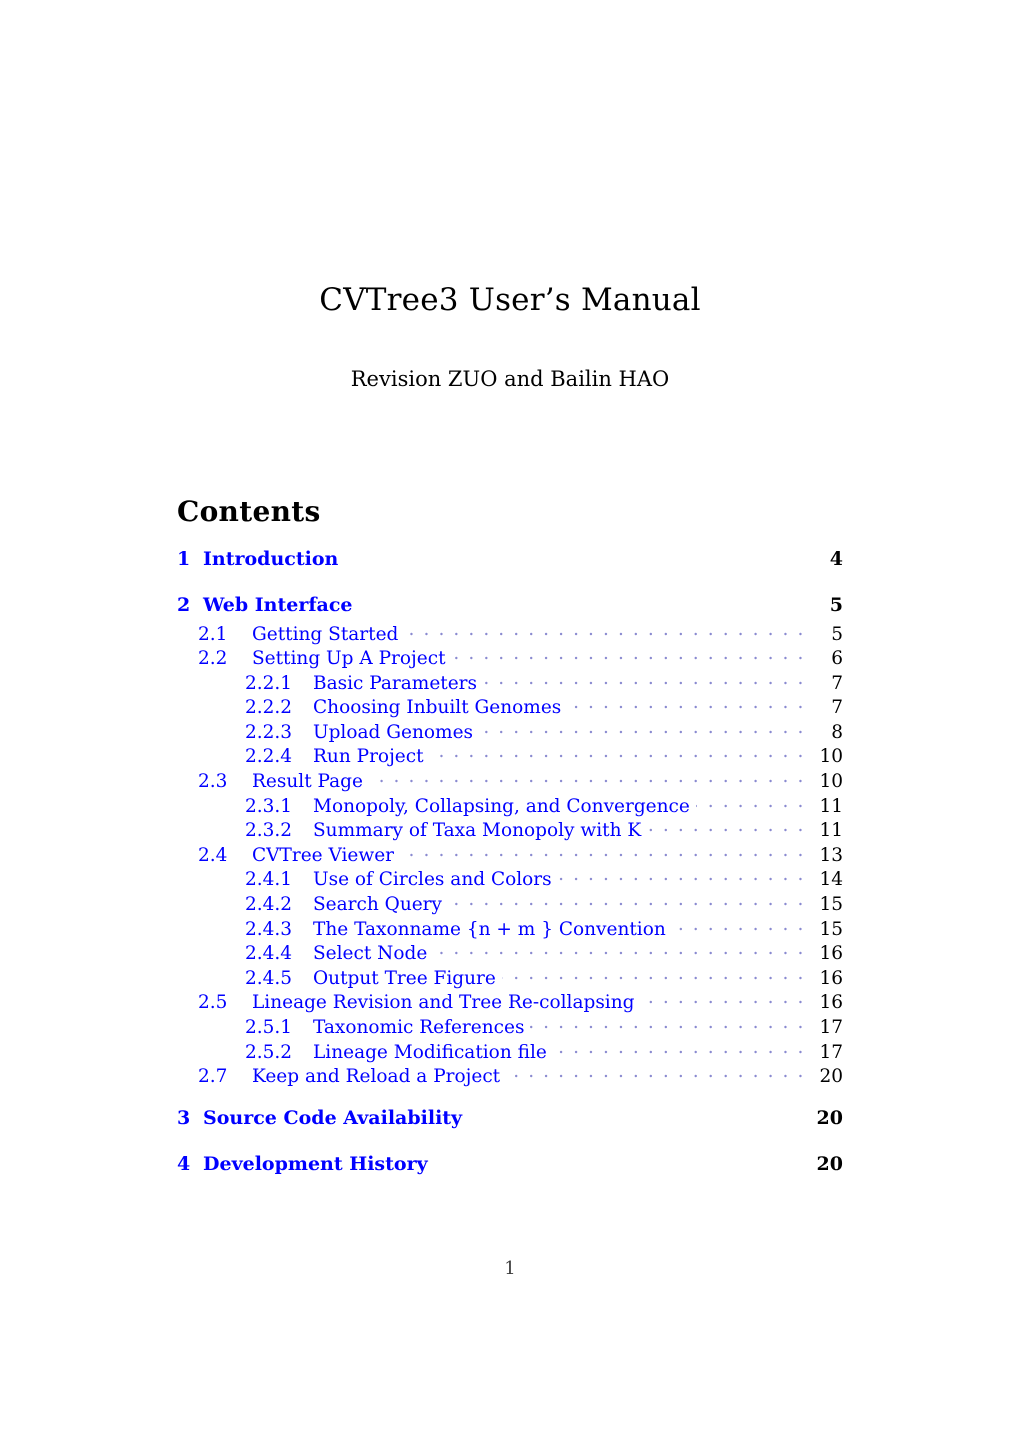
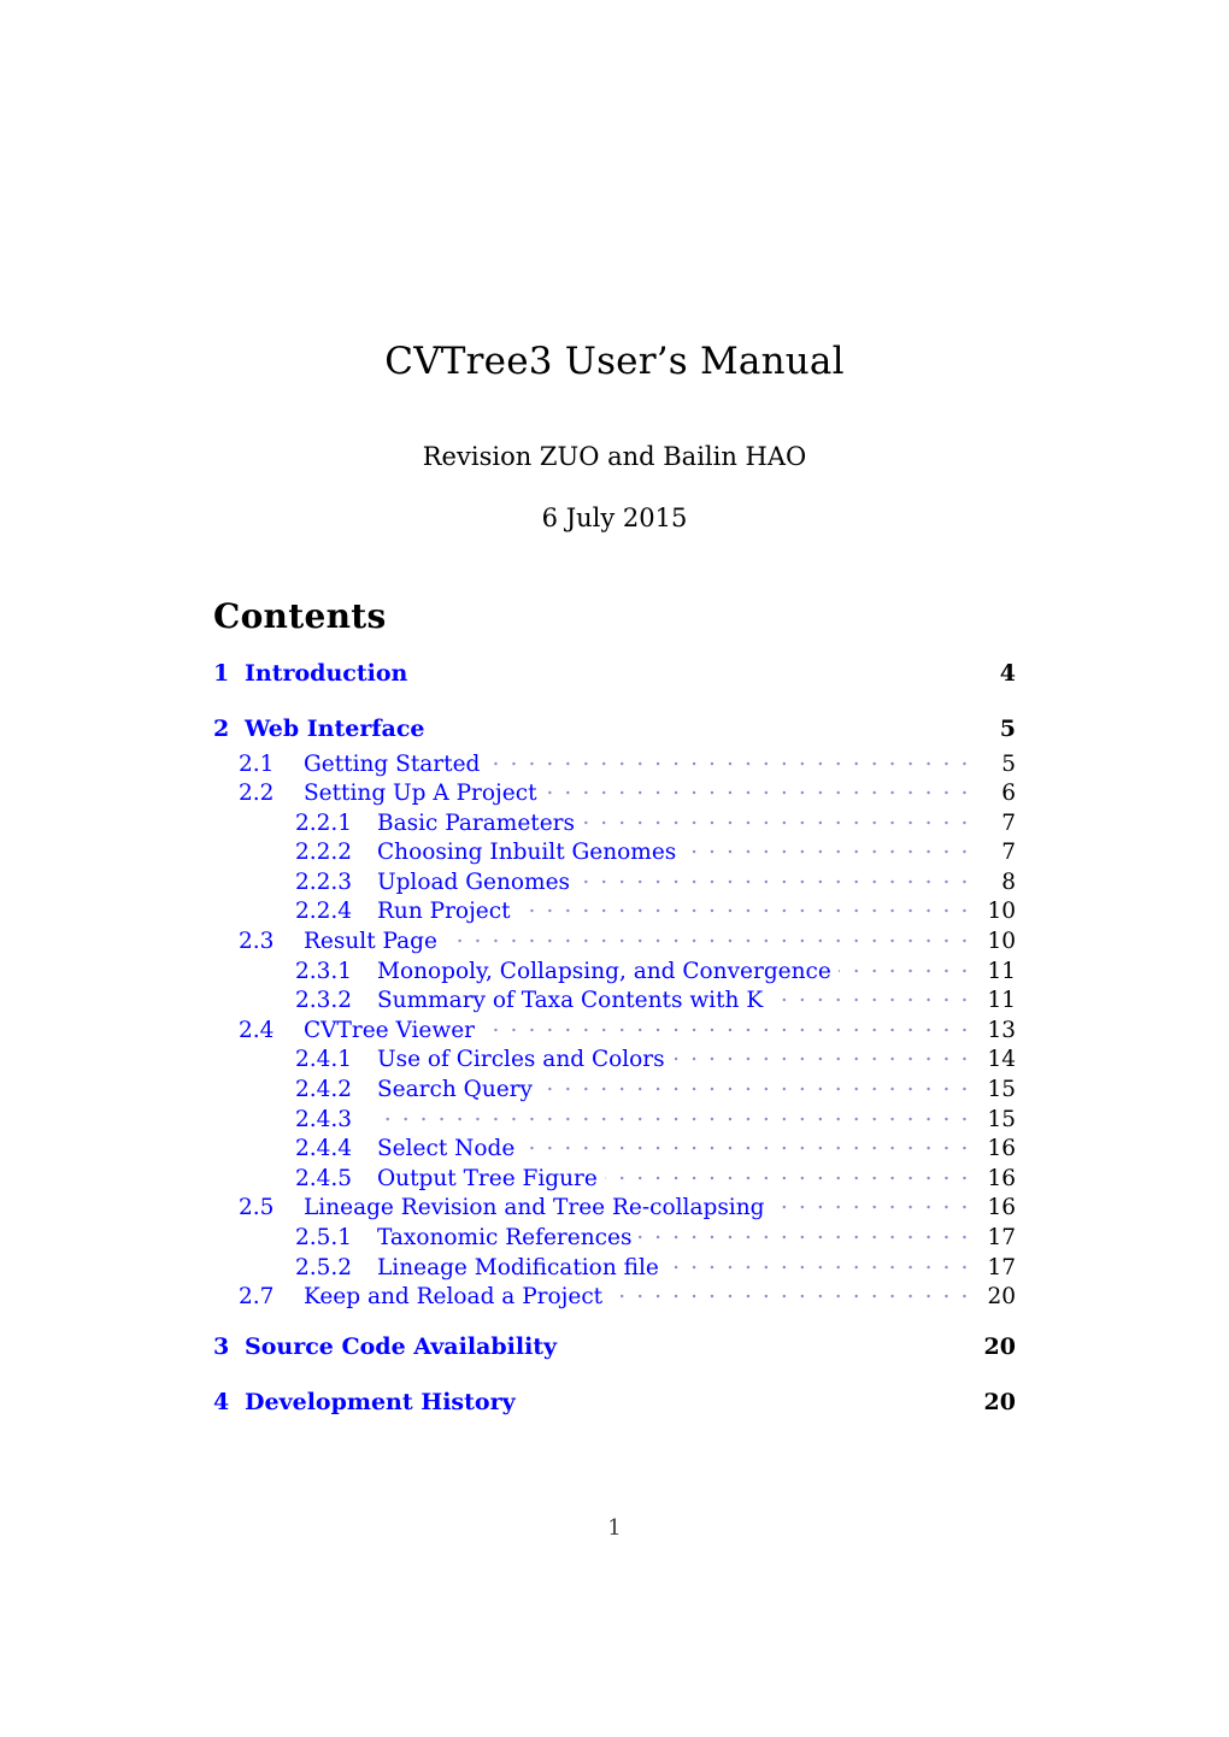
  CVTree3 User’s Manual
  Revision ZUO and Bailin HAO
+ 6 July 2015
  Contents
  1
  Introduction
  4
  2
  Web Interface
  5
  2.1
  Getting Started
  5
  2.2
  Setting Up A Project
  6
  2.2.1
  Basic Parameters
  7
  2.2.2
  Choosing Inbuilt Genomes
  7
  2.2.3
  Upload Genomes
  8
  2.2.4
  Run Project
  10
  2.3
  Result Page
  10
  2.3.1
  Monopoly, Collapsing, and Convergence
  11
  2.3.2
- Summary of Taxa Monopoly with K
+ Summary of Taxa Contents with K
  11
  2.4
  CVTree Viewer
  13
  2.4.1
  Use of Circles and Colors
  14
  2.4.2
  Search Query
  15
  2.4.3
- The Taxonname {n + m } Convention
  15
  2.4.4
  Select Node
  16
  2.4.5
  Output Tree Figure
  16
  2.5
  Lineage Revision and Tree Re-collapsing
  16
  2.5.1
  Taxonomic References
  17
  2.5.2
  Lineage Modification file
  17
  2.7
  Keep and Reload a Project
  20
  3
  Source Code Availability
  20
  4
  Development History
  20
  1
